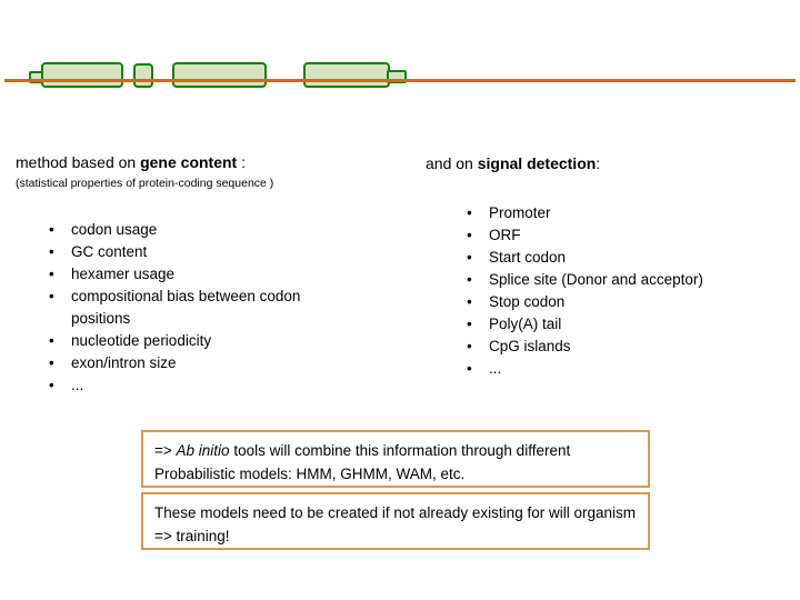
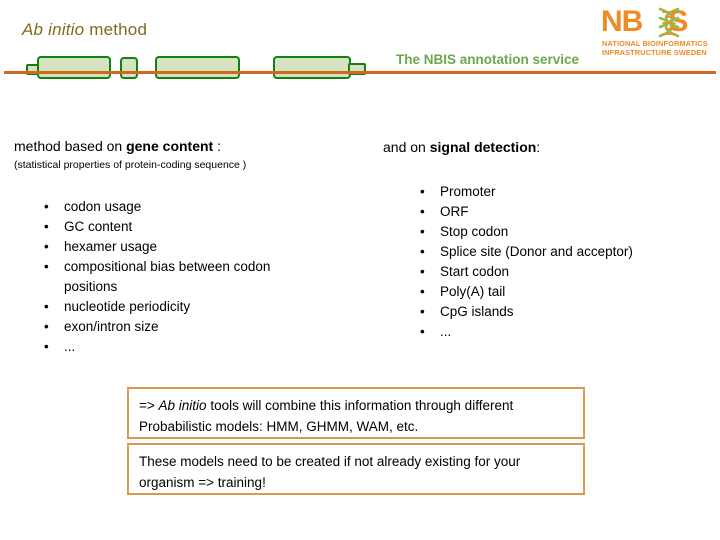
+ Ab initio method
+ The NBIS annotation service
+ NB S
+ NATIONAL BIOINFORMATICS
+ INFRASTRUCTURE SWEDEN
  method based on gene content :
  (statistical properties of protein-coding sequence )
  •
  codon usage
  •
  GC content
  •
  hexamer usage
  •
  compositional bias between codon
  positions
  •
  nucleotide periodicity
  •
  exon/intron size
  •
  ...
  and on signal detection:
  •
  Promoter
  •
  ORF
  •
- Start codon
+ Stop codon
  •
  Splice site (Donor and acceptor)
  •
- Stop codon
+ Start codon
  •
  Poly(A) tail
  •
  CpG islands
  •
  ...
  => Ab initio tools will combine this information through different Probabilistic models: HMM, GHMM, WAM, etc.
- These models need to be created if not already existing for will organism => training!
+ These models need to be created if not already existing for your organism => training!
